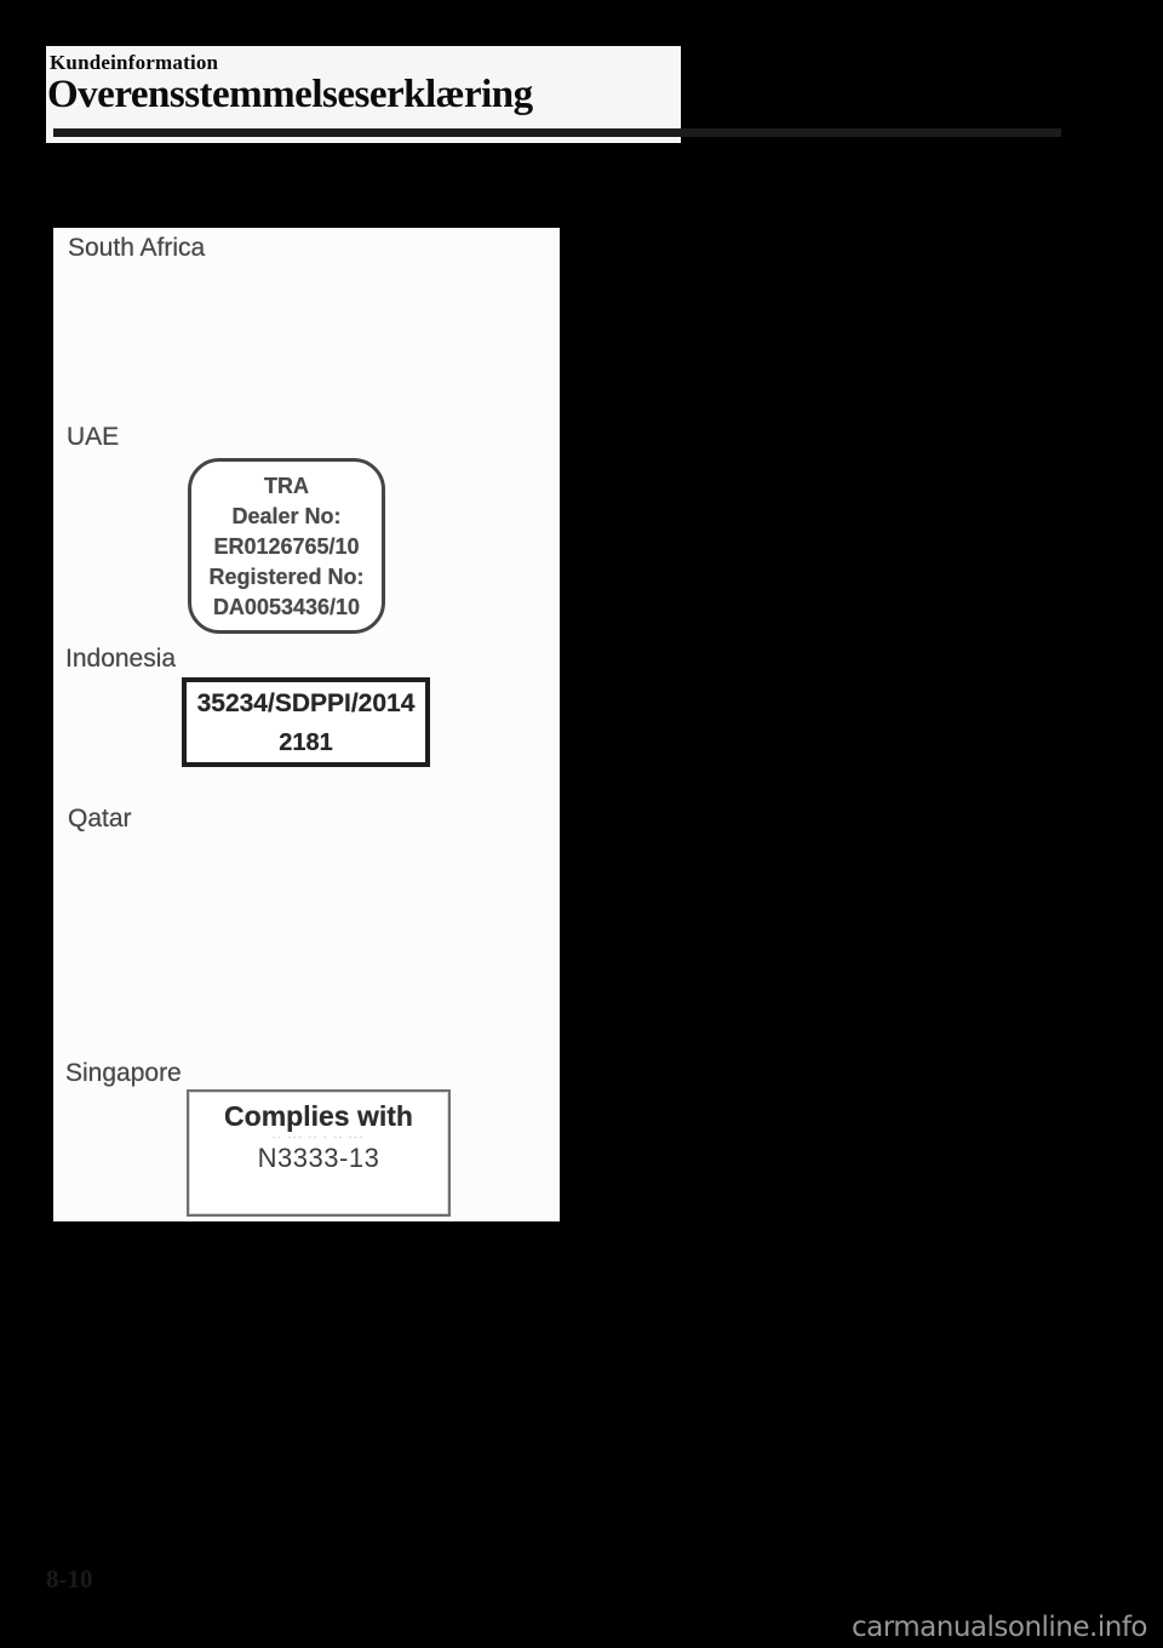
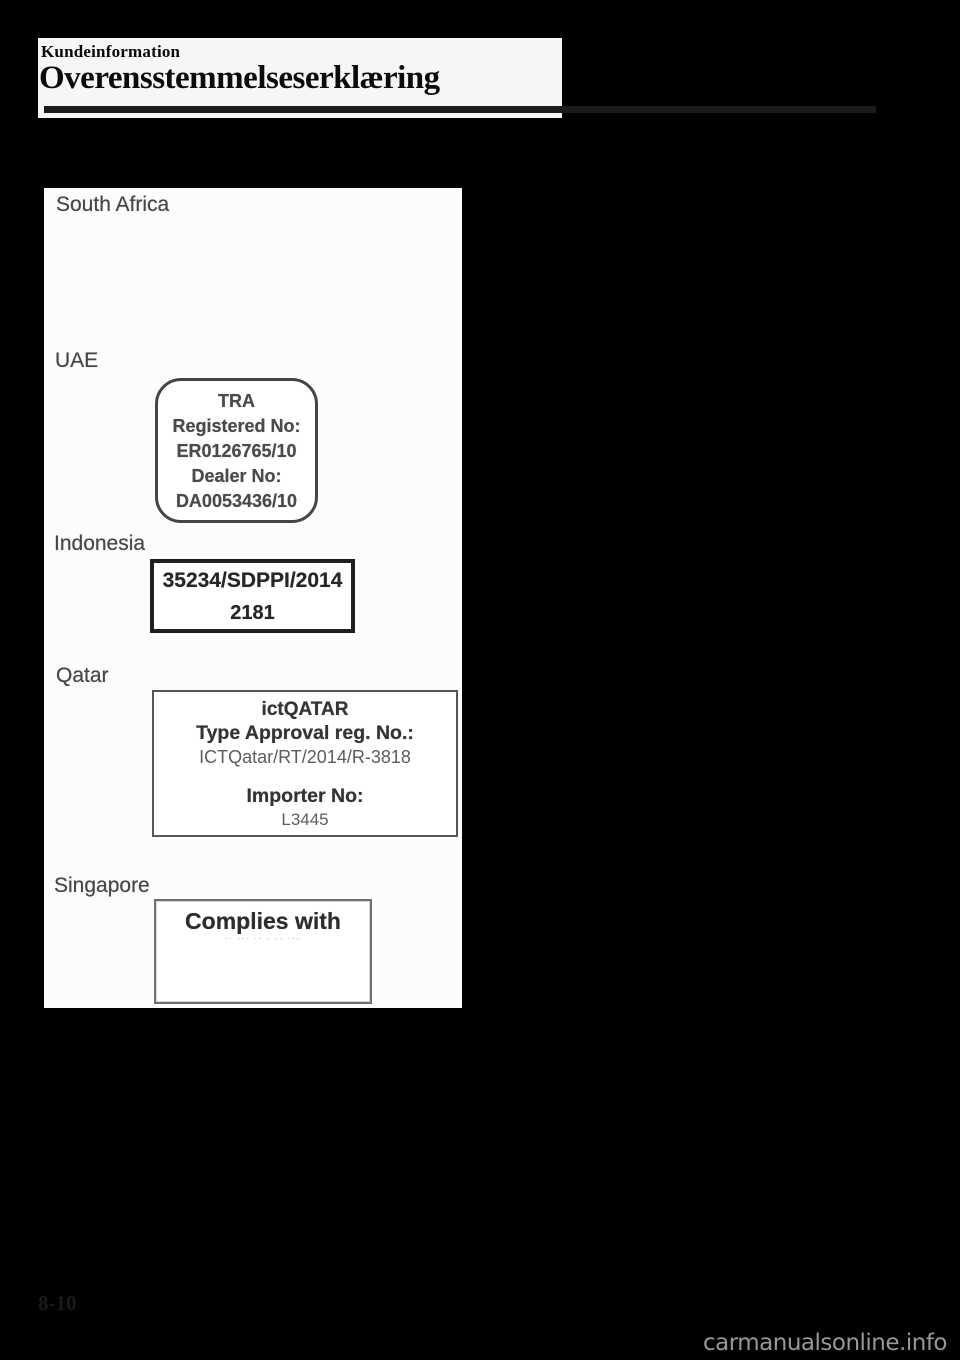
  Kundeinformation
  Overensstemmelseserklæring
  South Africa
  UAE
  TRA
- Dealer No:
+ Registered No:
  ER0126765/10
- Registered No:
+ Dealer No:
  DA0053436/10
  Indonesia
  35234/SDPPI/2014
  2181
  Qatar
+ ictQATAR
+ Type Approval reg. No.:
+ ICTQatar/RT/2014/R-3818
+ Importer No:
+ L3445
  Singapore
  Complies with
- N3333-13
  8-10
  carmanualsonline.info
